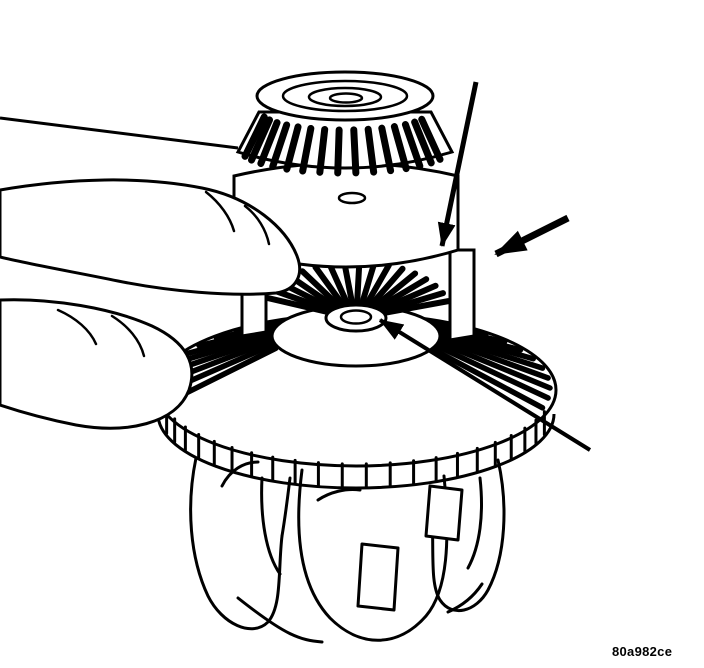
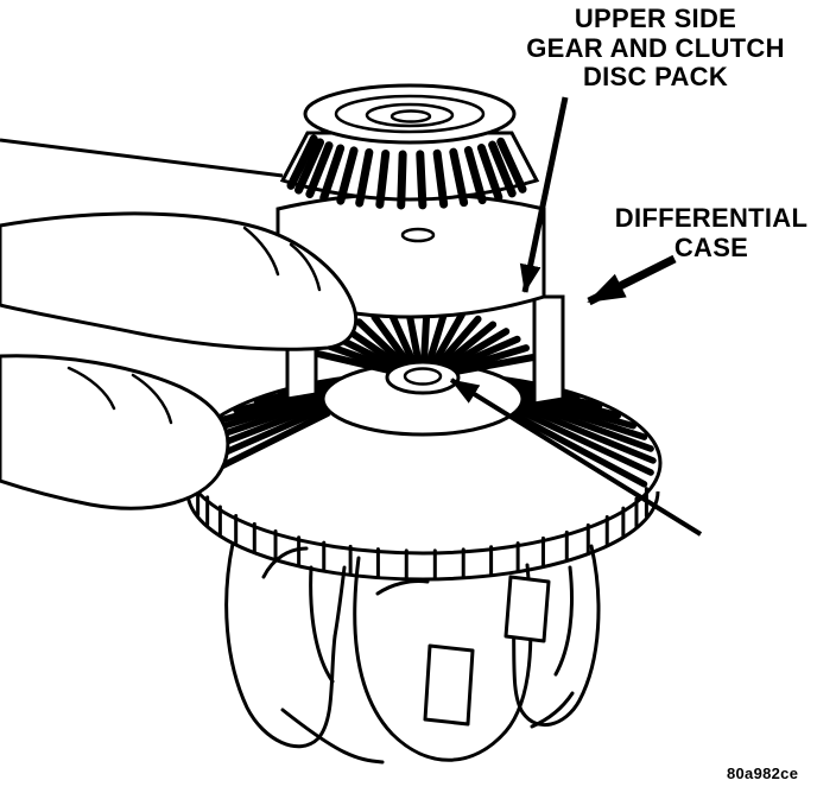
+ UPPER SIDE
+ GEAR AND CLUTCH
+ DISC PACK
+ DIFFERENTIAL
+ CASE
  80a982ce
